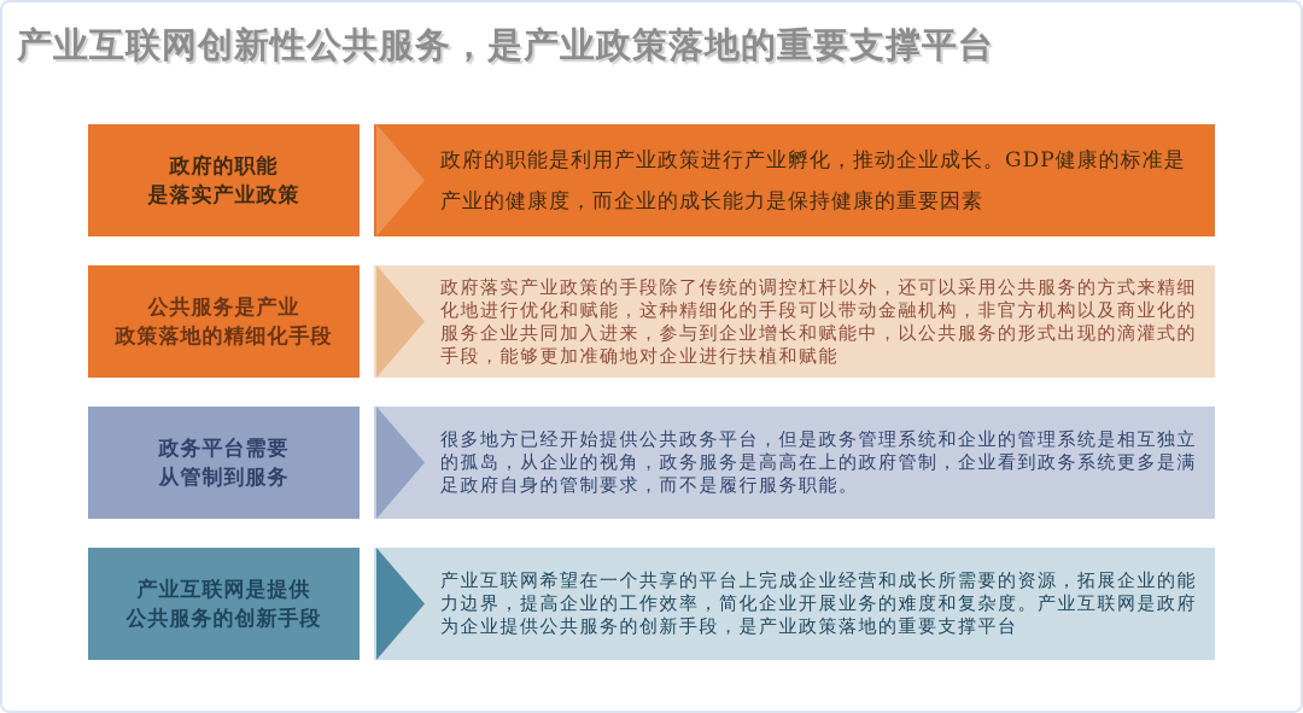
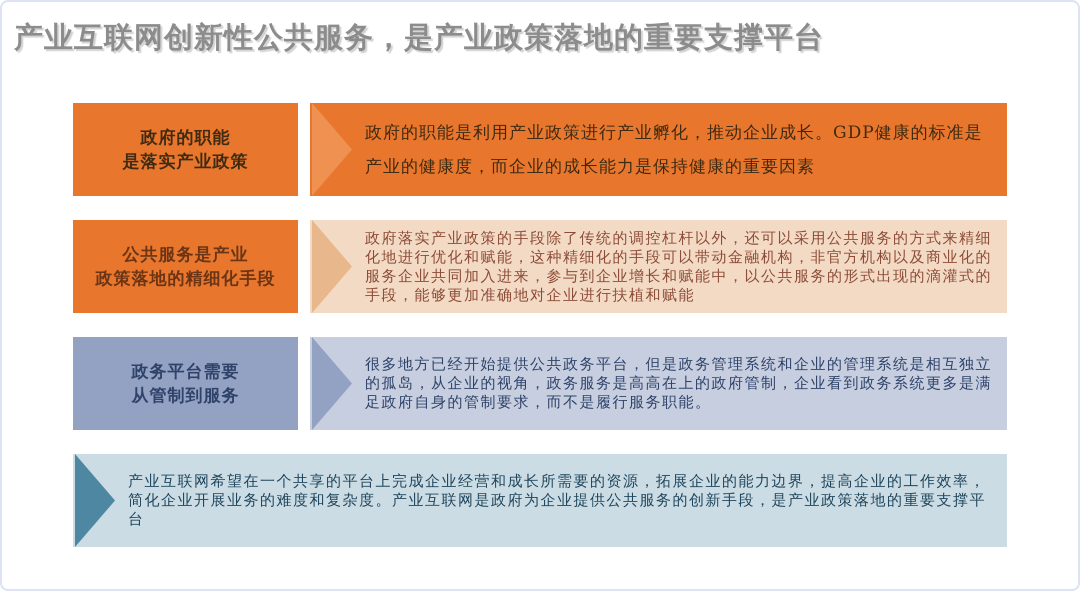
  产业互联网创新性公共服务，是产业政策落地的重要支撑平台
  政府的职能
  是落实产业政策
  政府的职能是利用产业政策进行产业孵化，推动企业成长。GDP健康的标准是产业的健康度，而企业的成长能力是保持健康的重要因素
  公共服务是产业
  政策落地的精细化手段
  政府落实产业政策的手段除了传统的调控杠杆以外，还可以采用公共服务的方式来精细化地进行优化和赋能，这种精细化的手段可以带动金融机构，非官方机构以及商业化的服务企业共同加入进来，参与到企业增长和赋能中，以公共服务的形式出现的滴灌式的手段，能够更加准确地对企业进行扶植和赋能
  政务平台需要
  从管制到服务
  很多地方已经开始提供公共政务平台，但是政务管理系统和企业的管理系统是相互独立的孤岛，从企业的视角，政务服务是高高在上的政府管制，企业看到政务系统更多是满足政府自身的管制要求，而不是履行服务职能。
- 产业互联网是提供
- 公共服务的创新手段
  产业互联网希望在一个共享的平台上完成企业经营和成长所需要的资源，拓展企业的能力边界，提高企业的工作效率，简化企业开展业务的难度和复杂度。产业互联网是政府为企业提供公共服务的创新手段，是产业政策落地的重要支撑平台
